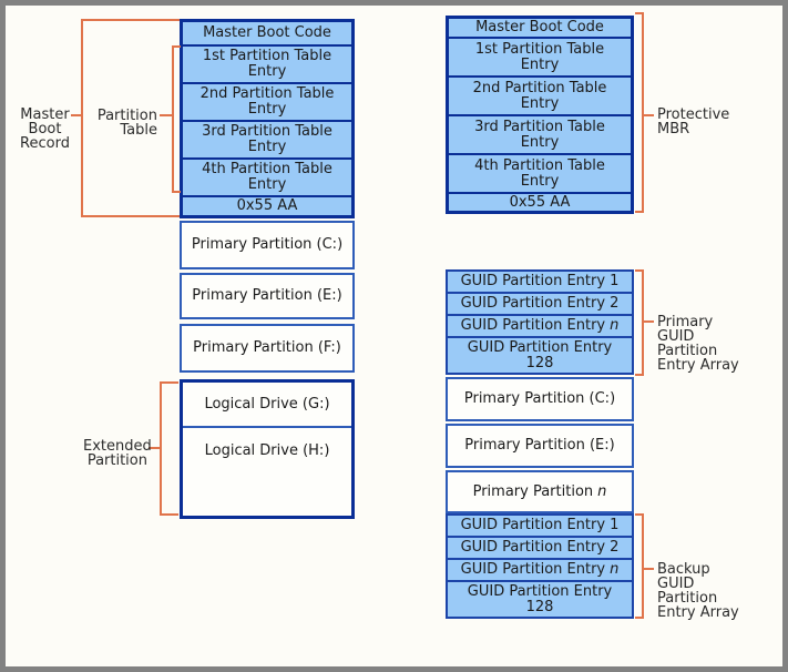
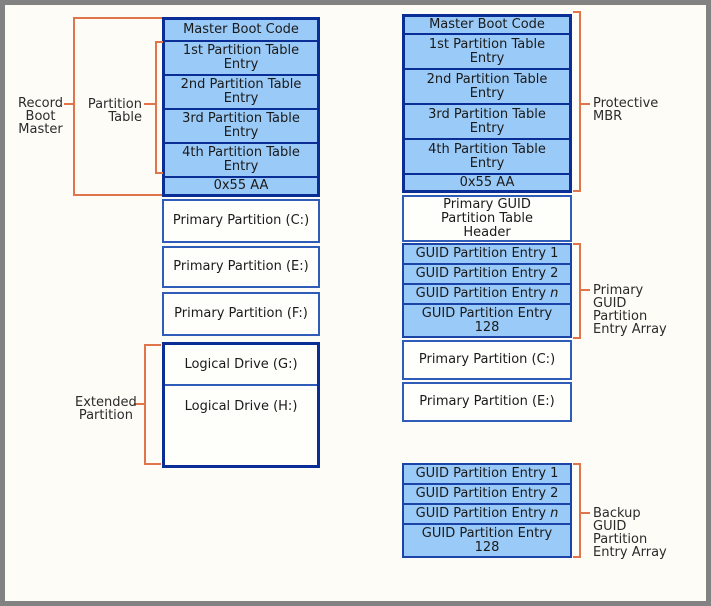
  Master Boot Code
  1st Partition Table
  Entry
  2nd Partition Table
  Entry
  3rd Partition Table
  Entry
  4th Partition Table
  Entry
  0x55 AA
  Primary Partition (C:)
  Primary Partition (E:)
  Primary Partition (F:)
  Logical Drive (G:)
  Logical Drive (H:)
- Master
+ Record
  Boot
- Record
+ Master
  Partition
  Table
  Extended
  Partition
  Master Boot Code
  1st Partition Table
  Entry
  2nd Partition Table
  Entry
  3rd Partition Table
  Entry
  4th Partition Table
  Entry
  0x55 AA
+ Primary GUID
+ Partition Table
+ Header
  GUID Partition Entry 1
  GUID Partition Entry 2
  GUID Partition Entry n
  GUID Partition Entry
  128
  Primary Partition (C:)
  Primary Partition (E:)
- Primary Partition n
  GUID Partition Entry 1
  GUID Partition Entry 2
  GUID Partition Entry n
  GUID Partition Entry
  128
  Protective
  MBR
  Primary
  GUID
  Partition
  Entry Array
  Backup
  GUID
  Partition
  Entry Array
